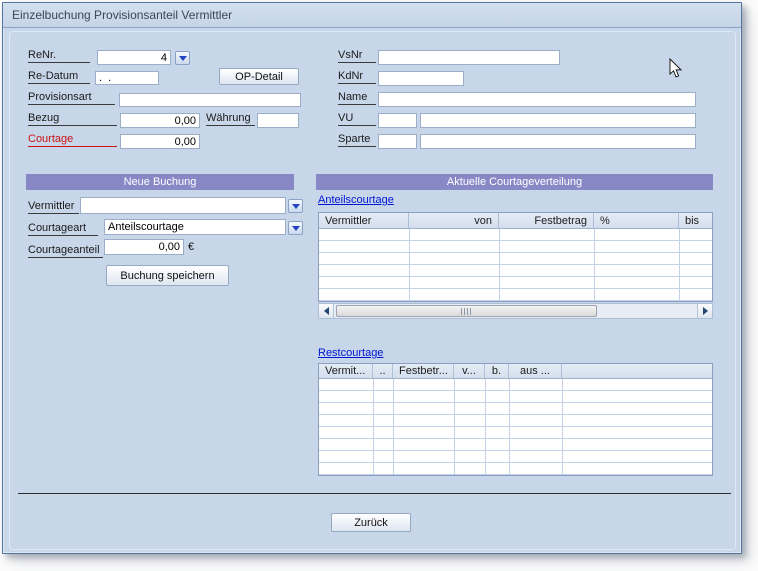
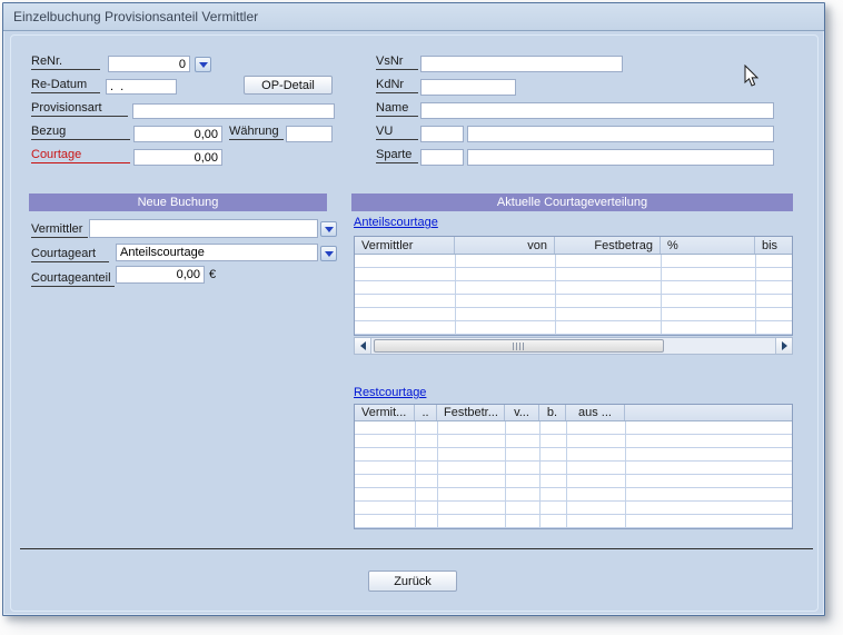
  Einzelbuchung Provisionsanteil Vermittler
  ReNr.
- 4
+ 0
  Re-Datum
  . .
  OP-Detail
  Provisionsart
  Bezug
  0,00
  Währung
  Courtage
  0,00
  VsNr
  KdNr
  Name
  VU
  Sparte
  Neue Buchung
  Vermittler
  Courtageart
  Anteilscourtage
  Courtageanteil
  0,00
  €
- Buchung speichern
  Aktuelle Courtageverteilung
  Anteilscourtage
  Vermittler
  von
  Festbetrag
  %
  bis
  Restcourtage
  Vermit...
  ..
  Festbetr...
  v...
  b.
  aus ...
  Zurück
